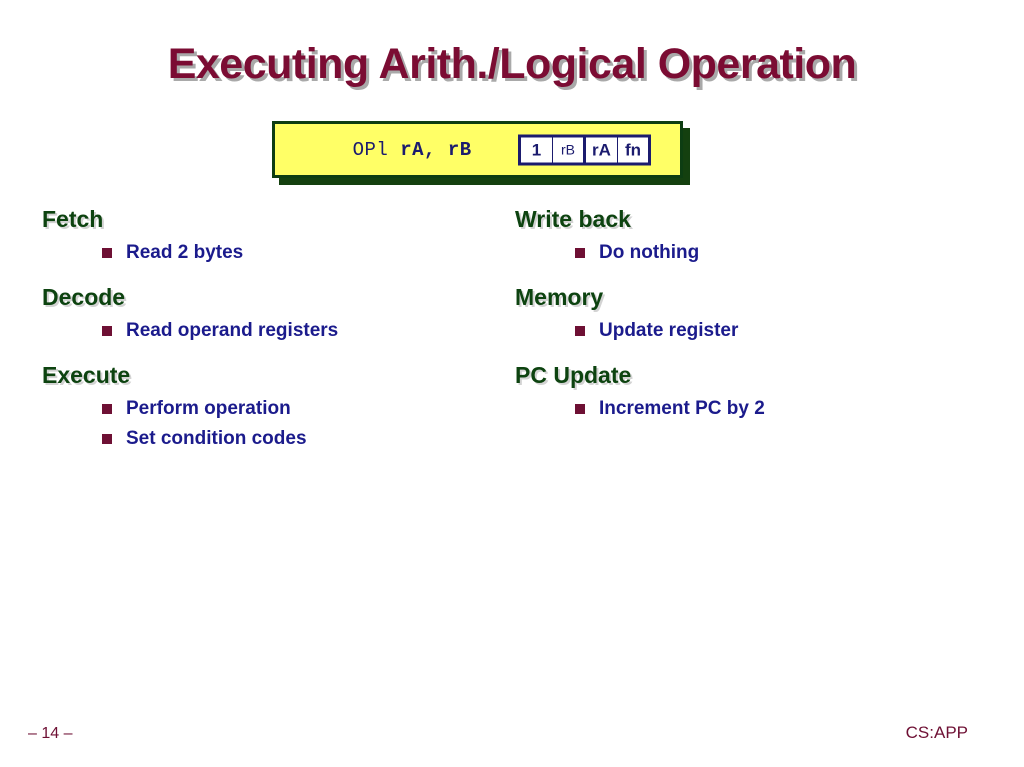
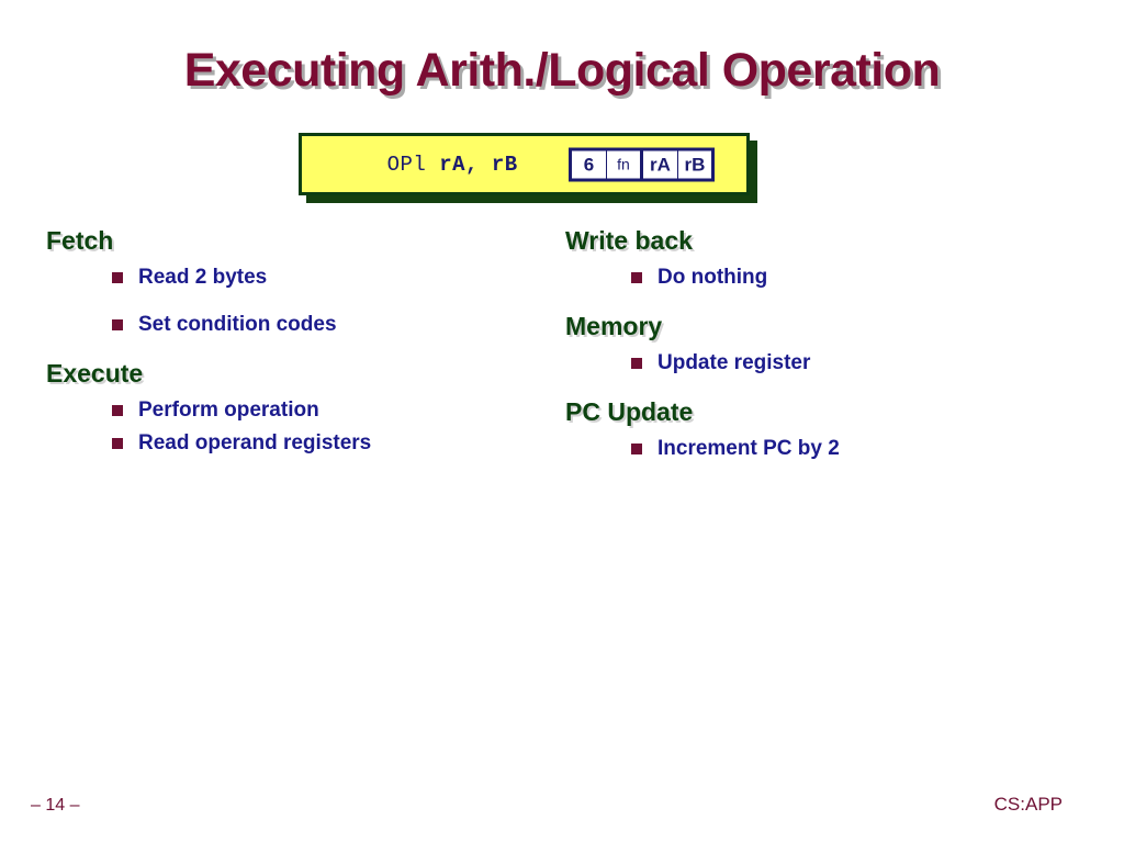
  Executing Arith./Logical Operation
  OPl rA, rB
- 1
+ 6
- rB
+ fn
  rA
- fn
+ rB
  Fetch
  Read 2 bytes
- Decode
- Read operand registers
+ Set condition codes
  Execute
  Perform operation
- Set condition codes
+ Read operand registers
  Write back
  Do nothing
  Memory
  Update register
  PC Update
  Increment PC by 2
  – 14 –
  CS:APP
